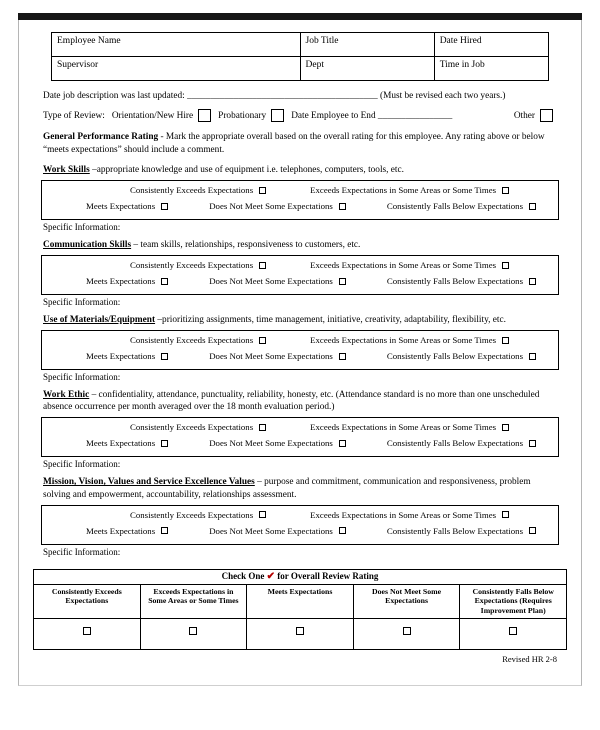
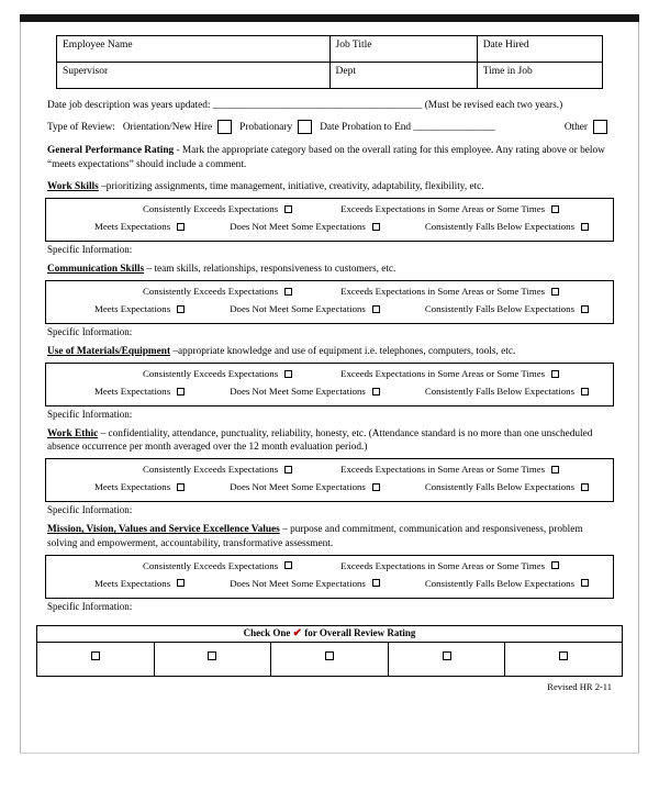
  Employee Name	Job Title	Date Hired
  Supervisor	Dept	Time in Job
- Date job description was last updated: _________________________________________ (Must be revised each two years.)
+ Date job description was years updated: _________________________________________ (Must be revised each two years.)
  Type of Review:
  Orientation/New Hire
  Probationary
- Date Employee to End ________________
+ Date Probation to End ________________
  Other
- General Performance Rating - Mark the appropriate overall based on the overall rating for this employee. Any rating above or below “meets expectations” should include a comment.
+ General Performance Rating - Mark the appropriate category based on the overall rating for this employee. Any rating above or below “meets expectations” should include a comment.
- Work Skills –appropriate knowledge and use of equipment i.e. telephones, computers, tools, etc.
+ Work Skills –prioritizing assignments, time management, initiative, creativity, adaptability, flexibility, etc.
  Consistently Exceeds Expectations
  Exceeds Expectations in Some Areas or Some Times
  Meets Expectations
  Does Not Meet Some Expectations
  Consistently Falls Below Expectations
  Specific Information:
  Communication Skills – team skills, relationships, responsiveness to customers, etc.
  Consistently Exceeds Expectations
  Exceeds Expectations in Some Areas or Some Times
  Meets Expectations
  Does Not Meet Some Expectations
  Consistently Falls Below Expectations
  Specific Information:
- Use of Materials/Equipment –prioritizing assignments, time management, initiative, creativity, adaptability, flexibility, etc.
+ Use of Materials/Equipment –appropriate knowledge and use of equipment i.e. telephones, computers, tools, etc.
  Consistently Exceeds Expectations
  Exceeds Expectations in Some Areas or Some Times
  Meets Expectations
  Does Not Meet Some Expectations
  Consistently Falls Below Expectations
  Specific Information:
- Work Ethic – confidentiality, attendance, punctuality, reliability, honesty, etc. (Attendance standard is no more than one unscheduled absence occurrence per month averaged over the 18 month evaluation period.)
+ Work Ethic – confidentiality, attendance, punctuality, reliability, honesty, etc. (Attendance standard is no more than one unscheduled absence occurrence per month averaged over the 12 month evaluation period.)
  Consistently Exceeds Expectations
  Exceeds Expectations in Some Areas or Some Times
  Meets Expectations
  Does Not Meet Some Expectations
  Consistently Falls Below Expectations
  Specific Information:
- Mission, Vision, Values and Service Excellence Values – purpose and commitment, communication and responsiveness, problem solving and empowerment, accountability, relationships assessment.
+ Mission, Vision, Values and Service Excellence Values – purpose and commitment, communication and responsiveness, problem solving and empowerment, accountability, transformative assessment.
  Consistently Exceeds Expectations
  Exceeds Expectations in Some Areas or Some Times
  Meets Expectations
  Does Not Meet Some Expectations
  Consistently Falls Below Expectations
  Specific Information:
  Check One ✔ for Overall Review Rating
- Consistently Exceeds Expectations	Exceeds Expectations in Some Areas or Some Times	Meets Expectations	Does Not Meet Some Expectations	Consistently Falls Below Expectations (Requires Improvement Plan)
- Revised HR 2-8
+ Revised HR 2-11
